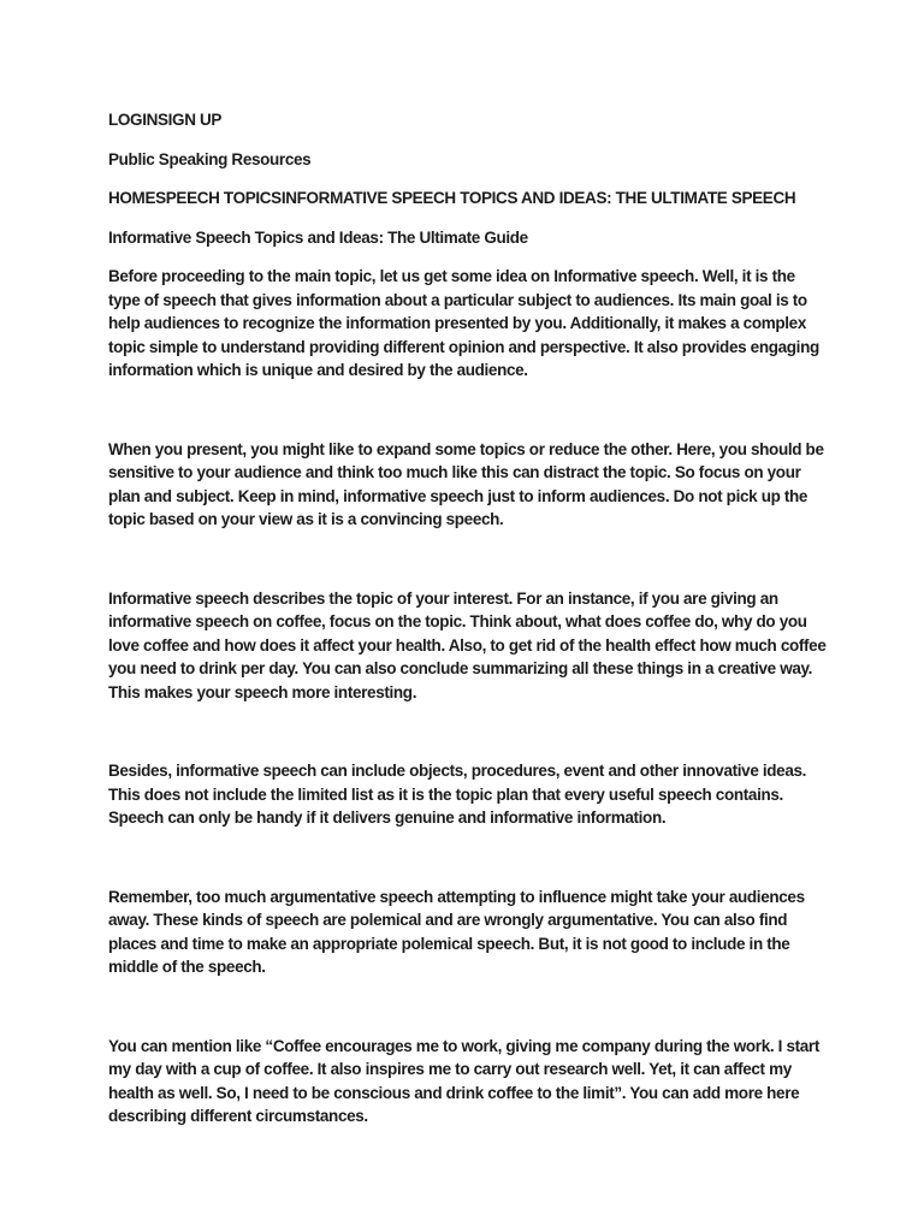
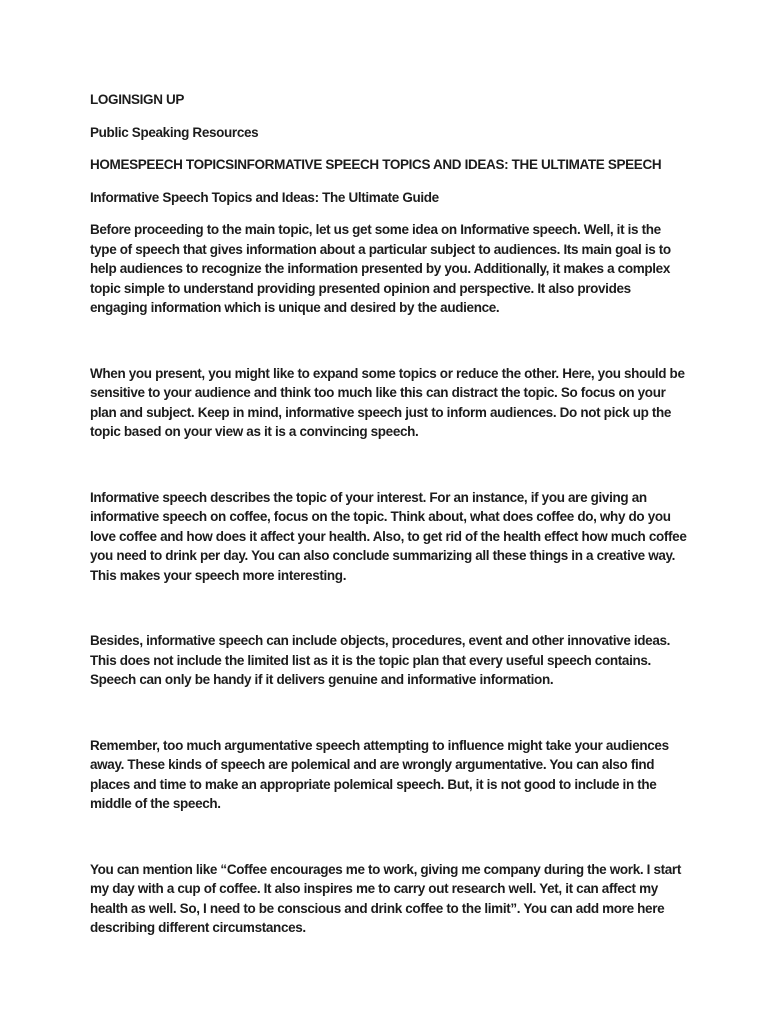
  LOGINSIGN UP
  Public Speaking Resources
  HOMESPEECH TOPICSINFORMATIVE SPEECH TOPICS AND IDEAS: THE ULTIMATE SPEECH
  Informative Speech Topics and Ideas: The Ultimate Guide
- Before proceeding to the main topic, let us get some idea on Informative speech. Well, it is the type of speech that gives information about a particular subject to audiences. Its main goal is to help audiences to recognize the information presented by you. Additionally, it makes a complex topic simple to understand providing different opinion and perspective. It also provides engaging information which is unique and desired by the audience.
+ Before proceeding to the main topic, let us get some idea on Informative speech. Well, it is the type of speech that gives information about a particular subject to audiences. Its main goal is to help audiences to recognize the information presented by you. Additionally, it makes a complex topic simple to understand providing presented opinion and perspective. It also provides engaging information which is unique and desired by the audience.
  When you present, you might like to expand some topics or reduce the other. Here, you should be sensitive to your audience and think too much like this can distract the topic. So focus on your plan and subject. Keep in mind, informative speech just to inform audiences. Do not pick up the topic based on your view as it is a convincing speech.
  Informative speech describes the topic of your interest. For an instance, if you are giving an informative speech on coffee, focus on the topic. Think about, what does coffee do, why do you love coffee and how does it affect your health. Also, to get rid of the health effect how much coffee you need to drink per day. You can also conclude summarizing all these things in a creative way. This makes your speech more interesting.
  Besides, informative speech can include objects, procedures, event and other innovative ideas. This does not include the limited list as it is the topic plan that every useful speech contains. Speech can only be handy if it delivers genuine and informative information.
  Remember, too much argumentative speech attempting to influence might take your audiences away. These kinds of speech are polemical and are wrongly argumentative. You can also find places and time to make an appropriate polemical speech. But, it is not good to include in the middle of the speech.
  You can mention like “Coffee encourages me to work, giving me company during the work. I start my day with a cup of coffee. It also inspires me to carry out research well. Yet, it can affect my health as well. So, I need to be conscious and drink coffee to the limit”. You can add more here describing different circumstances.
